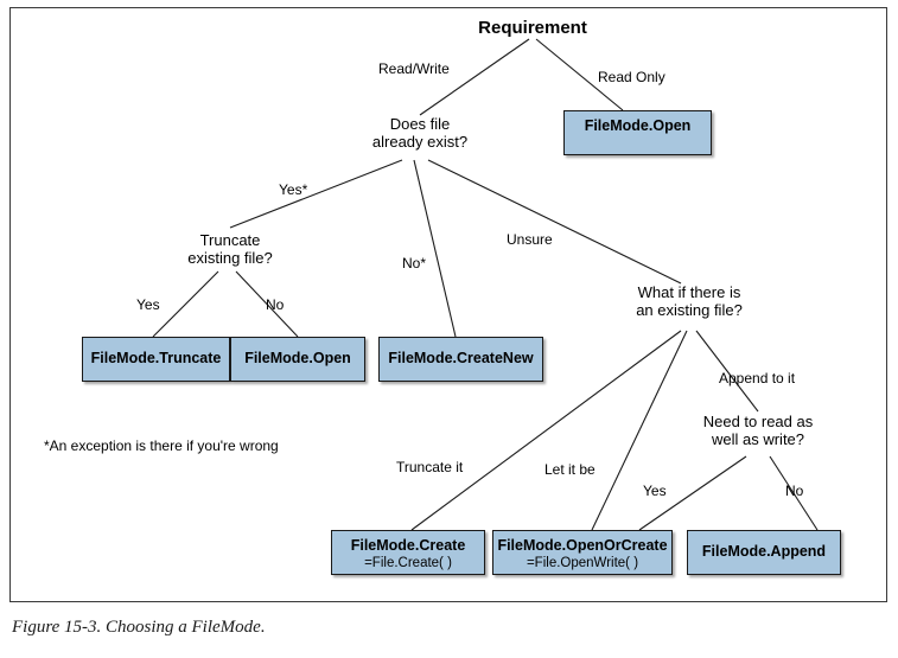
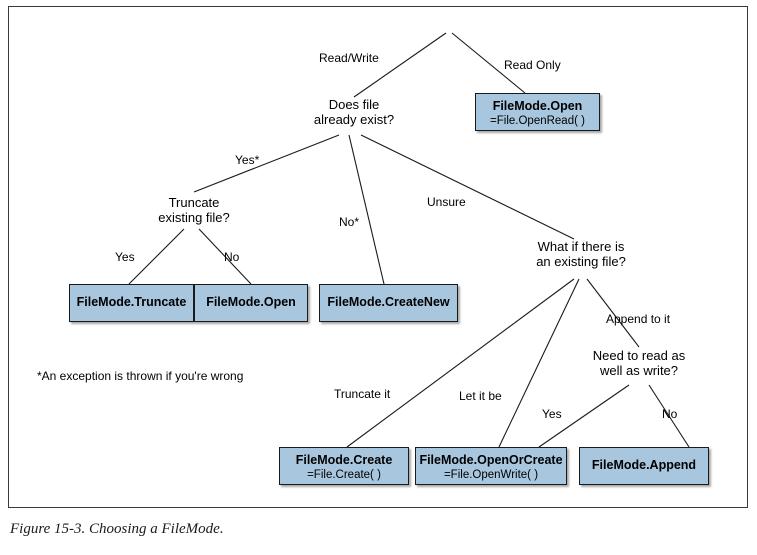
- Requirement
  Read/Write
  Read Only
  Does file
  already exist?
  FileMode.Open
+ =File.OpenRead( )
  Yes*
  No*
  Unsure
  Truncate
  existing file?
  Yes
  No
  What if there is
  an existing file?
  Append to it
  Need to read as
  well as write?
  Truncate it
  Let it be
  Yes
  No
  FileMode.Truncate
  FileMode.Open
  FileMode.CreateNew
  FileMode.Create
  =File.Create( )
  FileMode.OpenOrCreate
  =File.OpenWrite( )
  FileMode.Append
- *An exception is there if you're wrong
+ *An exception is thrown if you're wrong
  Figure 15-3. Choosing a FileMode.
